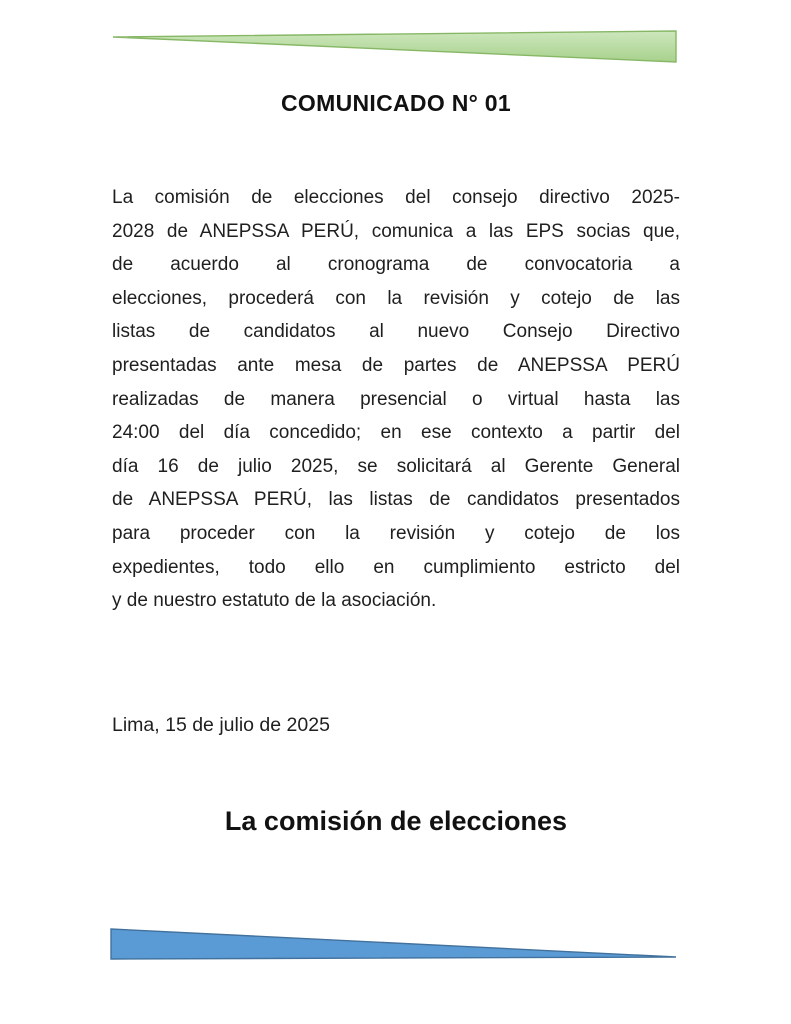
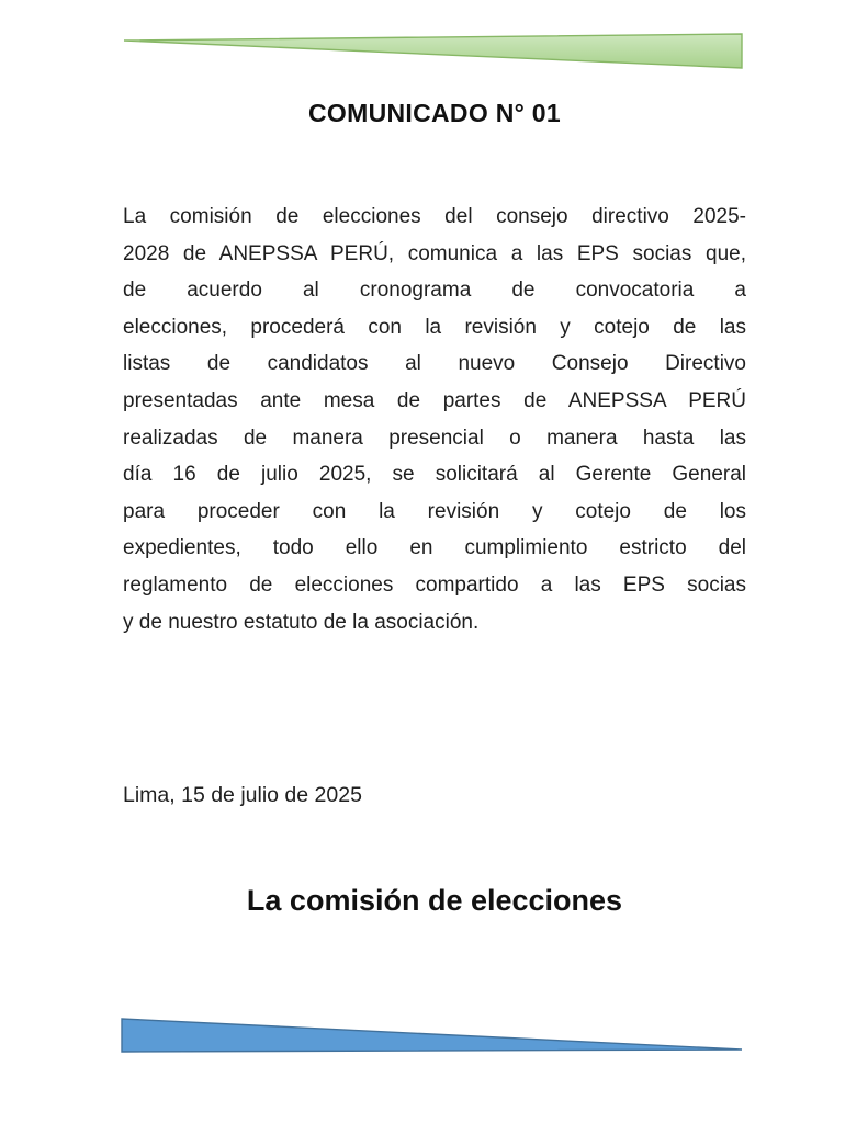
  COMUNICADO N° 01
  La comisión de elecciones del consejo directivo 2025-
  2028 de ANEPSSA PERÚ, comunica a las EPS socias que,
  de acuerdo al cronograma de convocatoria a
  elecciones, procederá con la revisión y cotejo de las
  listas de candidatos al nuevo Consejo Directivo
  presentadas ante mesa de partes de ANEPSSA PERÚ
- realizadas de manera presencial o virtual hasta las
+ realizadas de manera presencial o manera hasta las
- 24:00 del día concedido; en ese contexto a partir del
  día 16 de julio 2025, se solicitará al Gerente General
- de ANEPSSA PERÚ, las listas de candidatos presentados
  para proceder con la revisión y cotejo de los
  expedientes, todo ello en cumplimiento estricto del
+ reglamento de elecciones compartido a las EPS socias
  y de nuestro estatuto de la asociación.
  Lima, 15 de julio de 2025
  La comisión de elecciones
